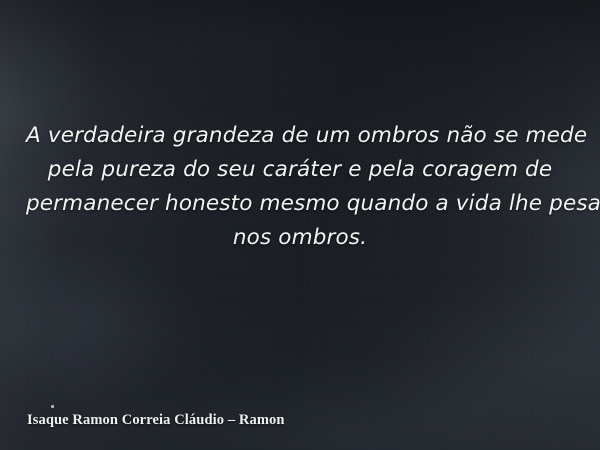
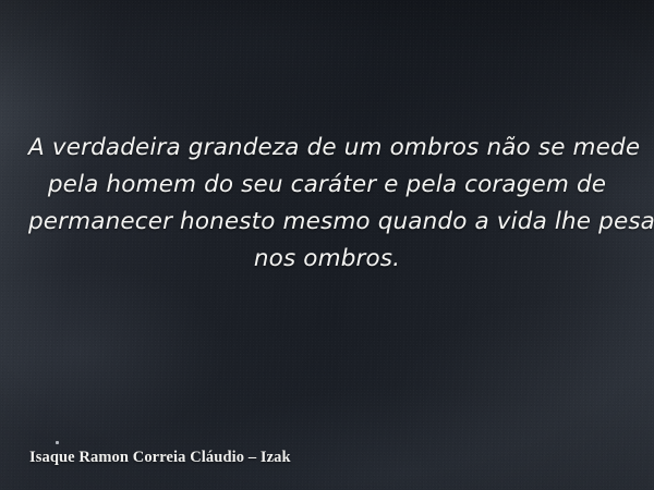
  A verdadeira grandeza de um ombros não se mede
- pela pureza do seu caráter e pela coragem de
+ pela homem do seu caráter e pela coragem de
  permanecer honesto mesmo quando a vida lhe pesa
  nos ombros.
- Isaque Ramon Correia Cláudio – Ramon
+ Isaque Ramon Correia Cláudio – Izak
